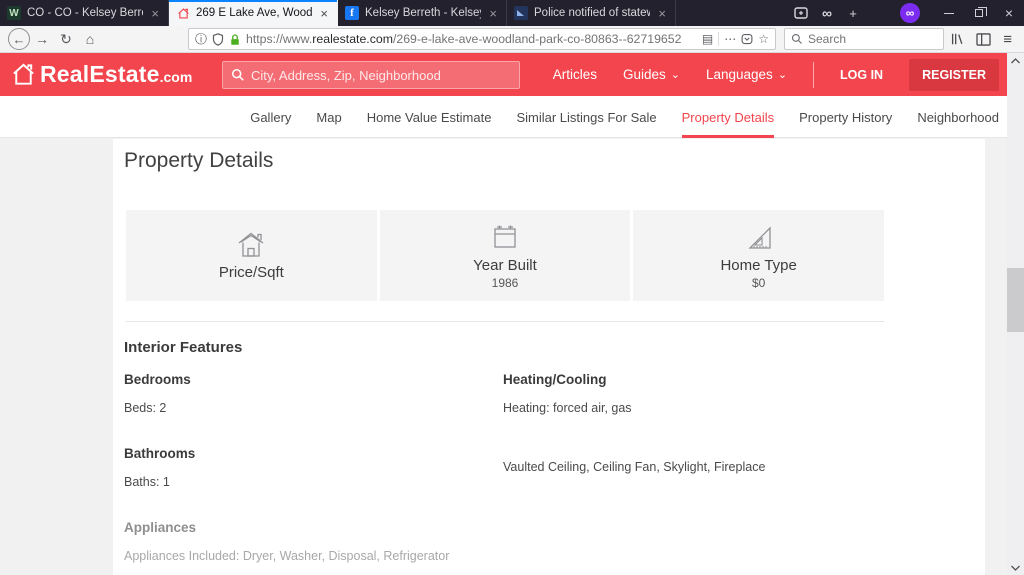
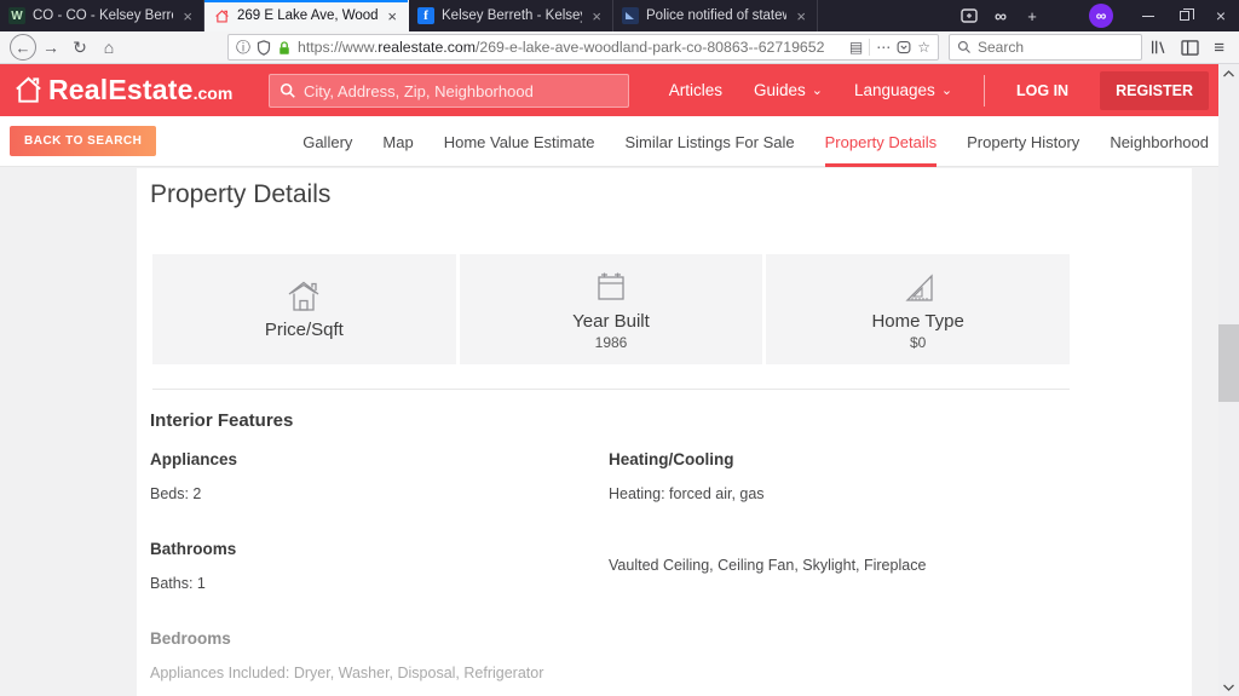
  W
  ×
  ×
  f
  Kelsey Berreth - Kelse
  ×
  Police notified of state
  ×
  ∞
  +
  ∞
  ×
  ←
  →
  ↻
  ⌂
  ⓘ
  https://www.realestate.com/269-e-lake-ave-woodland-park-co-80863--62719652
  ▤
  ⋯
  ☆
  Search
  ≡
  RealEstate
  .com
  City, Address, Zip, Neighborhood
  Articles
  Guides
  ⌄
  Languages
  ⌄
  LOG IN
  REGISTER
+ BACK TO SEARCH
  Gallery
  Map
  Home Value Estimate
  Similar Listings For Sale
  Property Details
  Property History
  Neighborhood
  Property Details
  Price/Sqft
  Year Built
  1986
  Home Type
  $0
  Interior Features
- Bedrooms
+ Appliances
  Beds: 2
  Heating/Cooling
  Heating: forced air, gas
  Bathrooms
  Baths: 1
  Vaulted Ceiling, Ceiling Fan, Skylight, Fireplace
- Appliances
+ Bedrooms
  Appliances Included: Dryer, Washer, Disposal, Refrigerator
